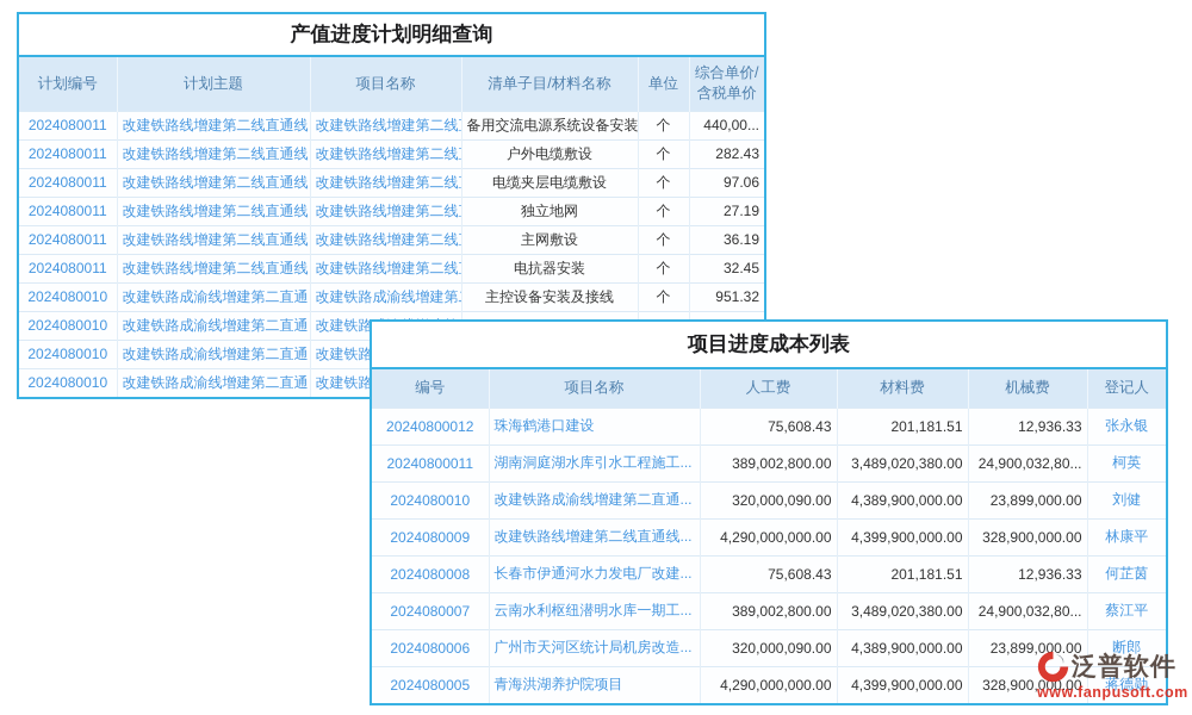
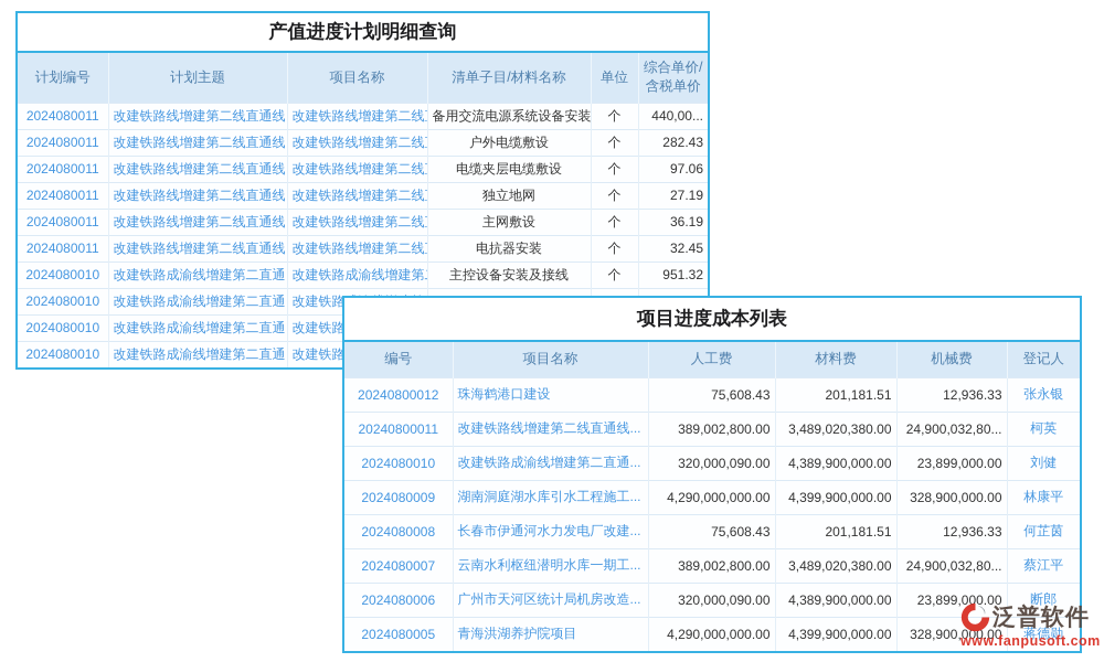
  产值进度计划明细查询
  计划编号	计划主题	项目名称	清单子目/材料名称	单位	综合单价/含税单价
  2024080011	改建铁路线增建第二线直通线	改建铁路线增建第二线	备用交流电源系统设备安装	个	440,00...
  2024080011	改建铁路线增建第二线直通线	改建铁路线增建第二线	户外电缆敷设	个	282.43
  2024080011	改建铁路线增建第二线直通线	改建铁路线增建第二线	电缆夹层电缆敷设	个	97.06
  2024080011	改建铁路线增建第二线直通线	改建铁路线增建第二线	独立地网	个	27.19
  2024080011	改建铁路线增建第二线直通线	改建铁路线增建第二线	主网敷设	个	36.19
  2024080011	改建铁路线增建第二线直通线	改建铁路线增建第二线	电抗器安装	个	32.45
  2024080010	改建铁路成渝线增建第二直通	改建铁路成渝线增建第	主控设备安装及接线	个	951.32
  2024080010	改建铁路成渝线增建第二直通	改建铁路
  2024080010	改建铁路成渝线增建第二直通	改建铁路
  2024080010	改建铁路成渝线增建第二直通	改建铁路
  项目进度成本列表
  编号	项目名称	人工费	材料费	机械费	登记人
  20240800012	珠海鹤港口建设	75,608.43	201,181.51	12,936.33	张永银
- 20240800011	湖南洞庭湖水库引水工程施工...	389,002,800.00	3,489,020,380.00	24,900,032,80...	柯英
+ 20240800011	改建铁路线增建第二线直通线...	389,002,800.00	3,489,020,380.00	24,900,032,80...	柯英
  2024080010	改建铁路成渝线增建第二直通...	320,000,090.00	4,389,900,000.00	23,899,000.00	刘健
- 2024080009	改建铁路线增建第二线直通线...	4,290,000,000.00	4,399,900,000.00	328,900,000.00	林康平
+ 2024080009	湖南洞庭湖水库引水工程施工...	4,290,000,000.00	4,399,900,000.00	328,900,000.00	林康平
  2024080008	长春市伊通河水力发电厂改建...	75,608.43	201,181.51	12,936.33	何芷茵
  2024080007	云南水利枢纽潜明水库一期工...	389,002,800.00	3,489,020,380.00	24,900,032,80...	蔡江平
  2024080006	广州市天河区统计局机房改造...	320,000,090.00	4,389,900,000.00	23,899,000.00	断郎
  2024080005	青海洪湖养护院项目	4,290,000,000.00	4,399,900,000.00	328,900,000.00	蒋德勋
  泛普软件
  www.fanpusoft.com
